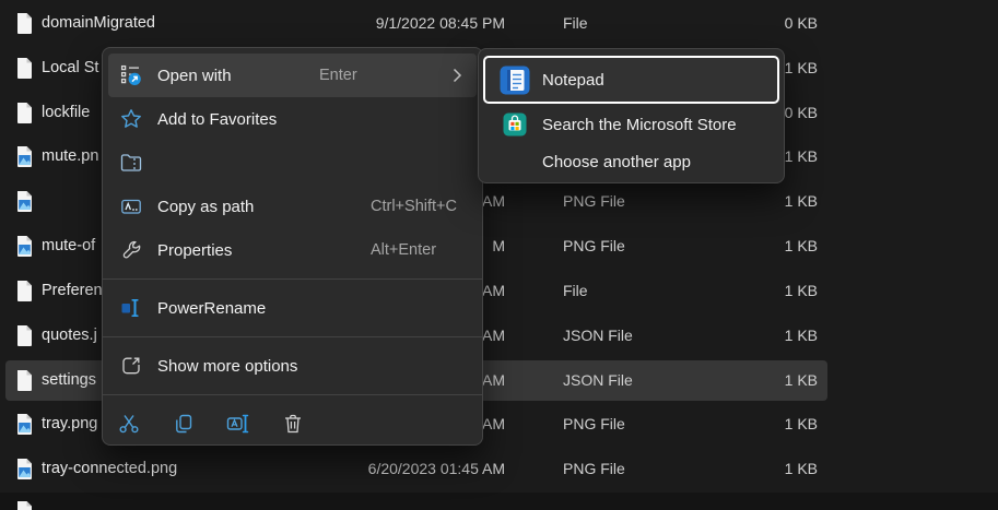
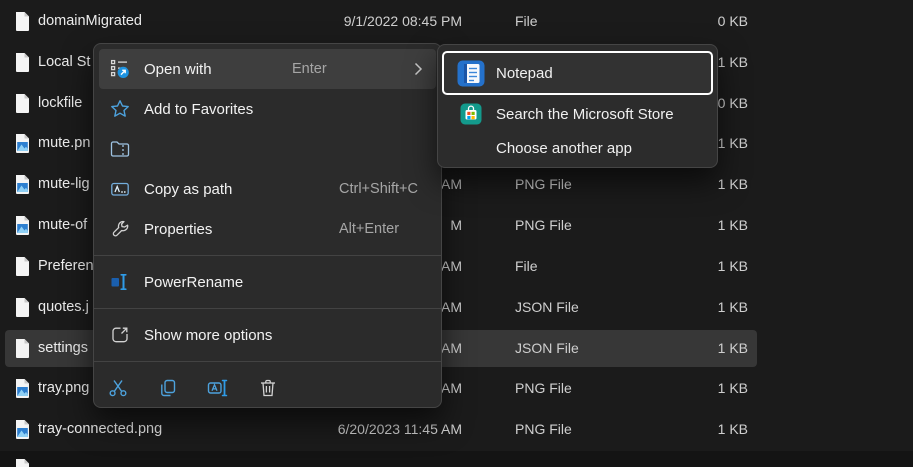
  domainMigrated
  9/1/2022 08:45 PM
  File
  0 KB
  Local St
  1 KB
  lockfile
  0 KB
  mute.pn
  1 KB
+ mute-lig
  AM
  PNG File
  1 KB
  mute-of
  M
  PNG File
  1 KB
  Preferen
  AM
  File
  1 KB
  quotes.j
  AM
  JSON File
  1 KB
  settings
  AM
  JSON File
  1 KB
  tray.png
  AM
  PNG File
  1 KB
  tray-connected.png
- 6/20/2023 01:45 AM
+ 6/20/2023 11:45 AM
  PNG File
  1 KB
  Open with
  Enter
  Add to Favorites
  Copy as path
  Ctrl+Shift+C
  Properties
  Alt+Enter
  PowerRename
  Show more options
  Notepad
  Search the Microsoft Store
  Choose another app
